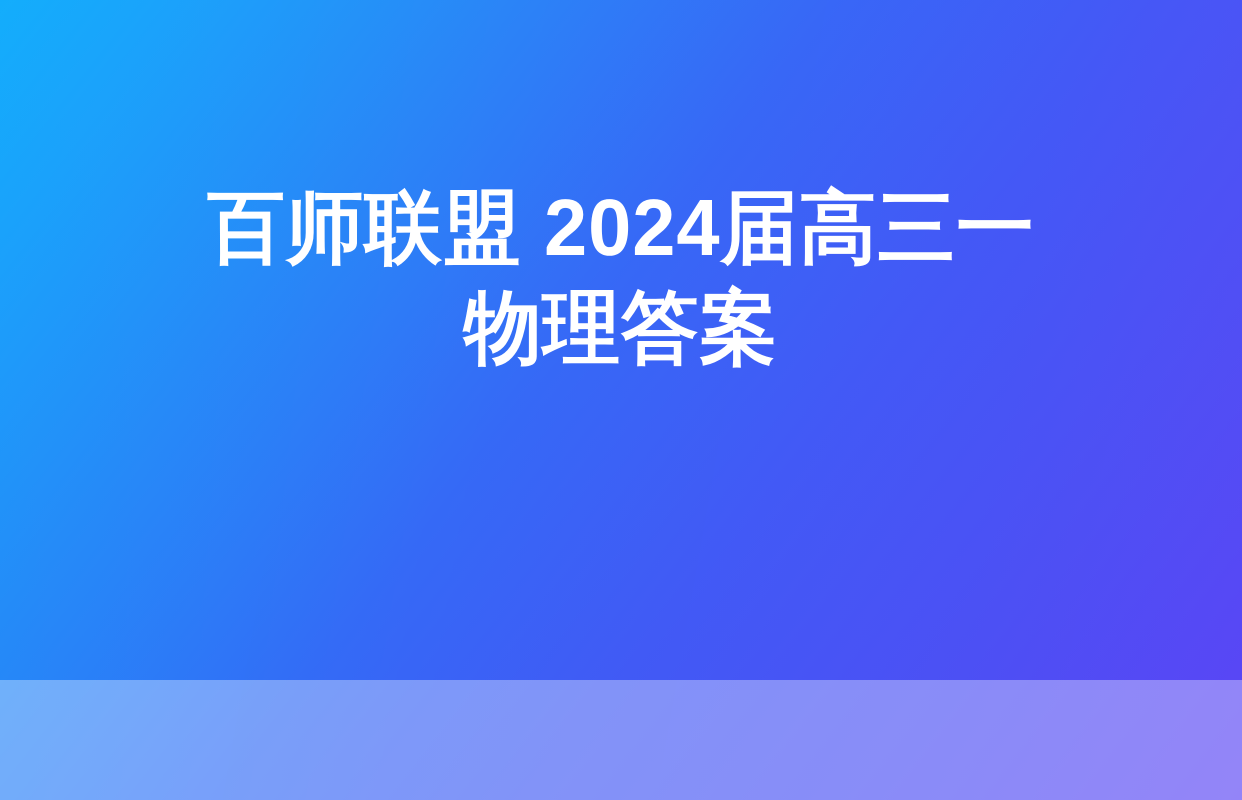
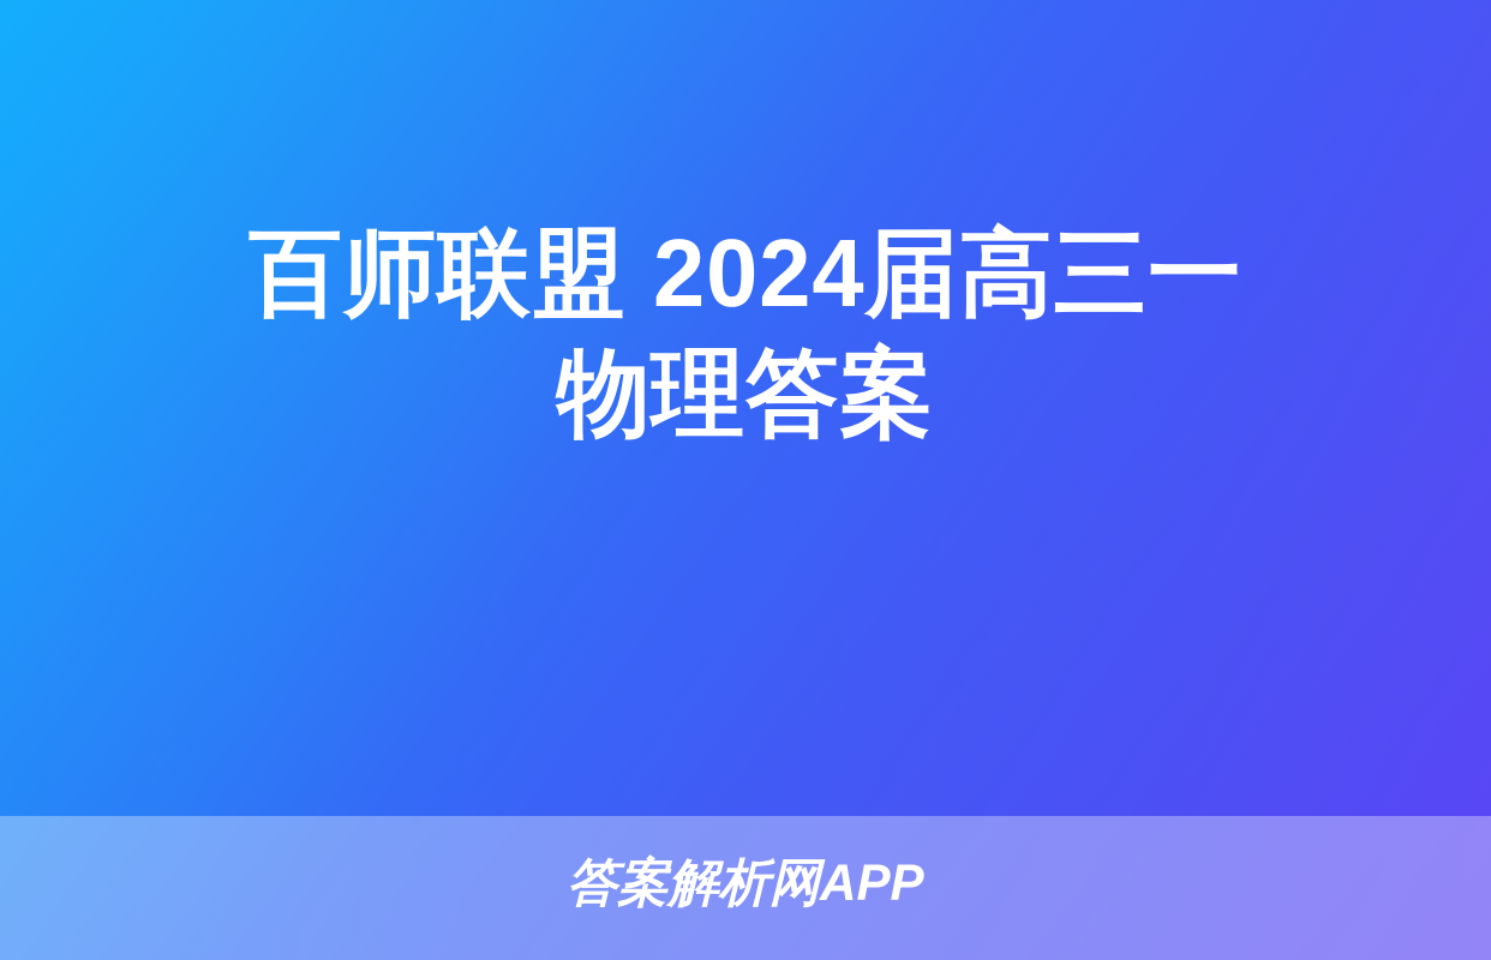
  百师联盟 2024届高三一
  物理答案
+ 答案解析网APP
